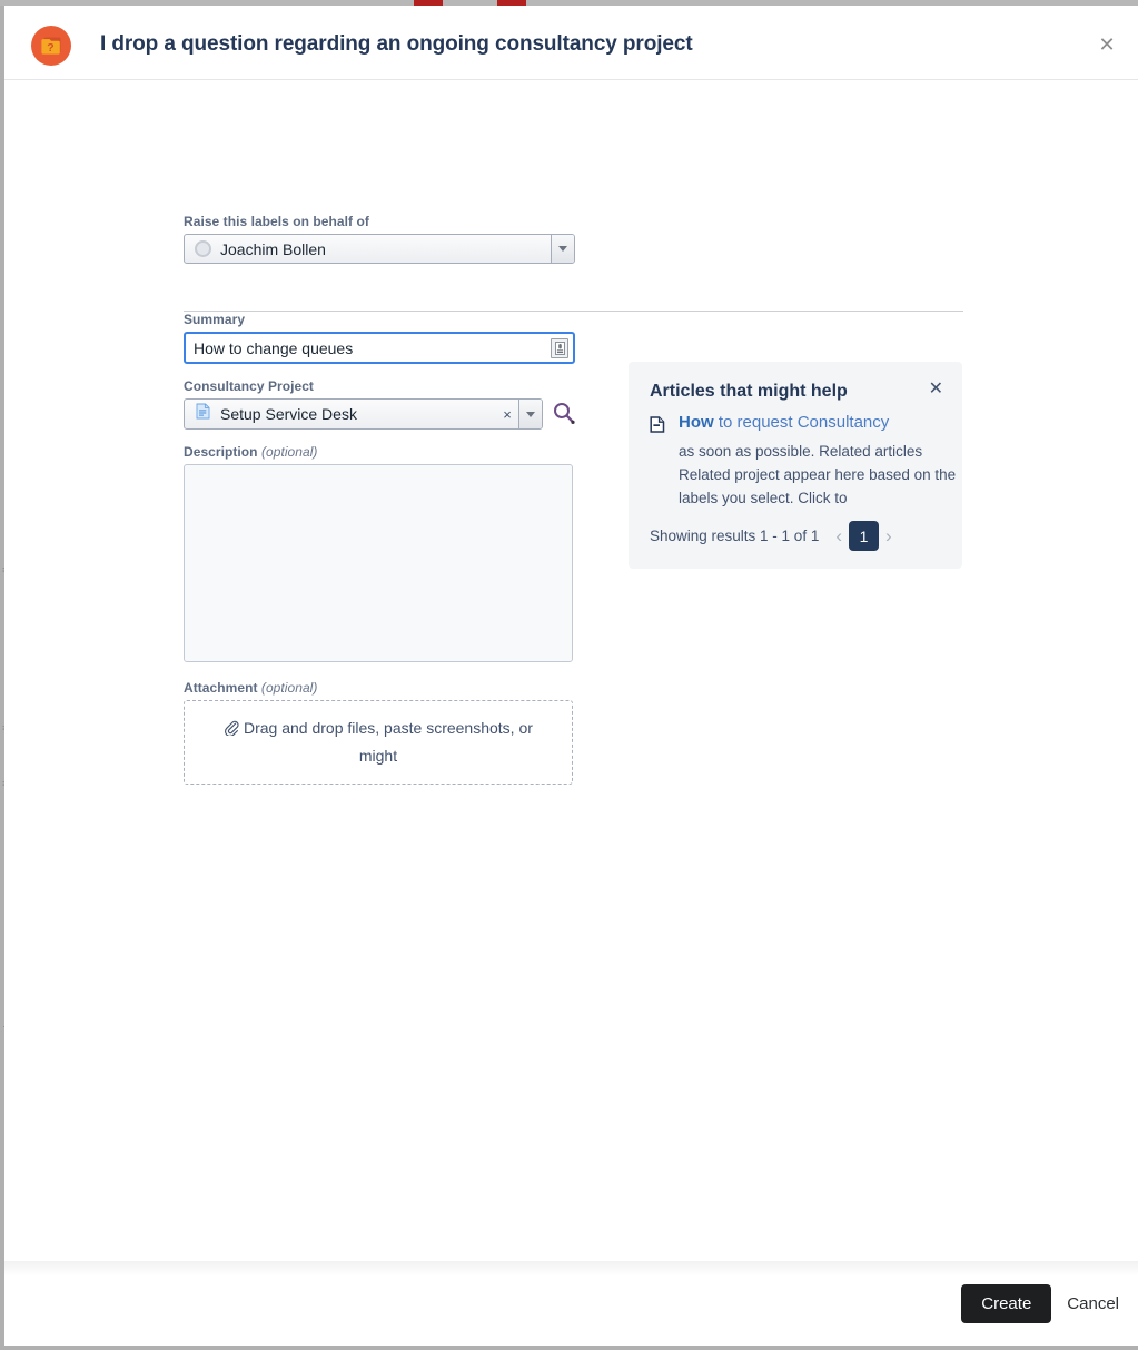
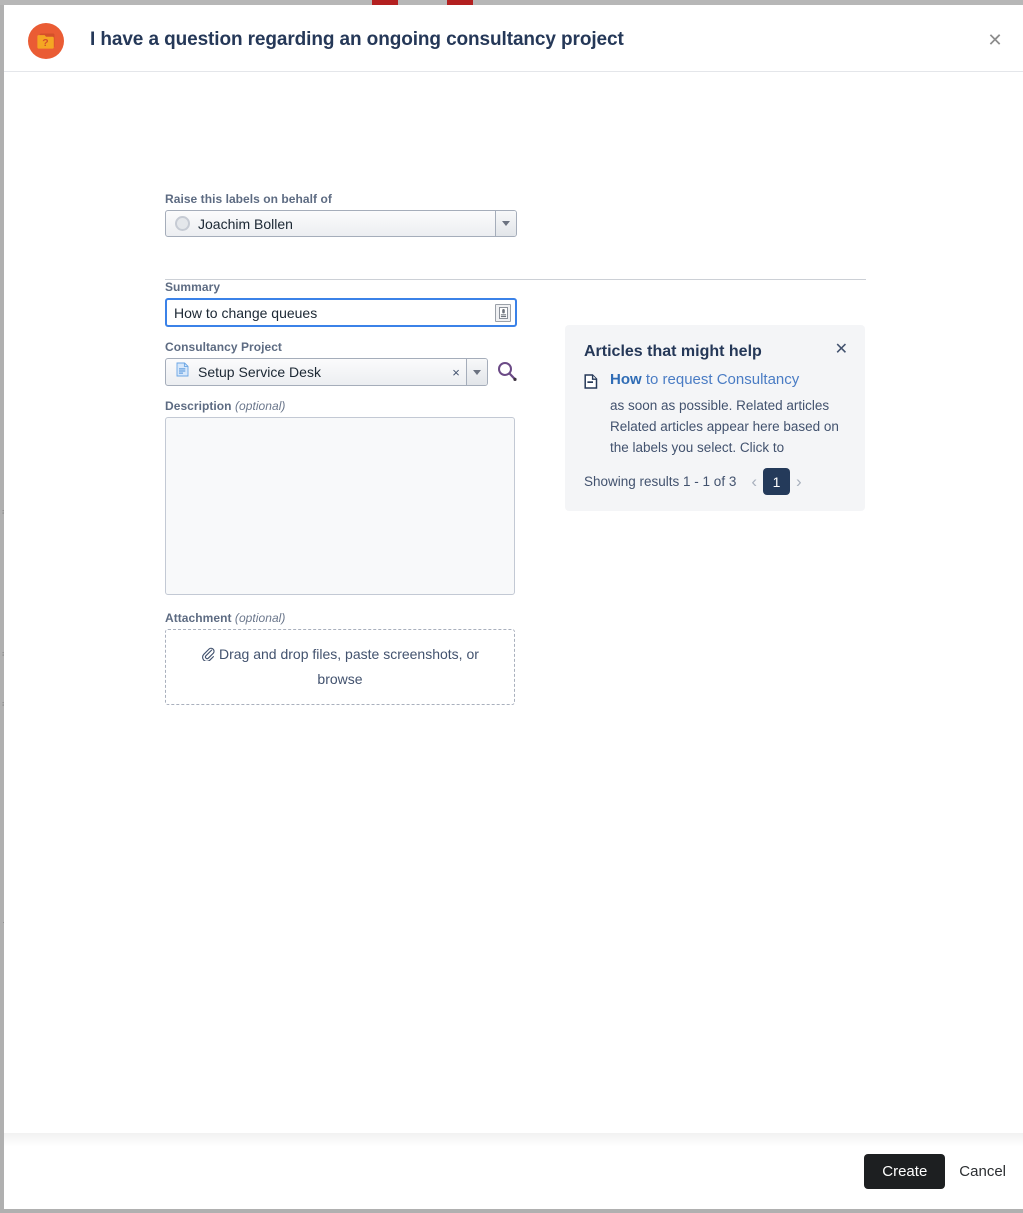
  ?
- I drop a question regarding an ongoing consultancy project
+ I have a question regarding an ongoing consultancy project
  ✕
  Raise this labels on behalf of
  Joachim Bollen
  Summary
  How to change queues
  Consultancy Project
  Setup Service Desk
  ×
  Description (optional)
  Attachment (optional)
- Drag and drop files, paste screenshots, or might
+ Drag and drop files, paste screenshots, or browse
  ✕
  Articles that might help
  How to request Consultancy
- as soon as possible. Related articles Related project appear here based on the labels you select. Click to
+ as soon as possible. Related articles Related articles appear here based on the labels you select. Click to
- Showing results 1 - 1 of 1
+ Showing results 1 - 1 of 3
  ‹
  1
  ›
  Create
  Cancel
